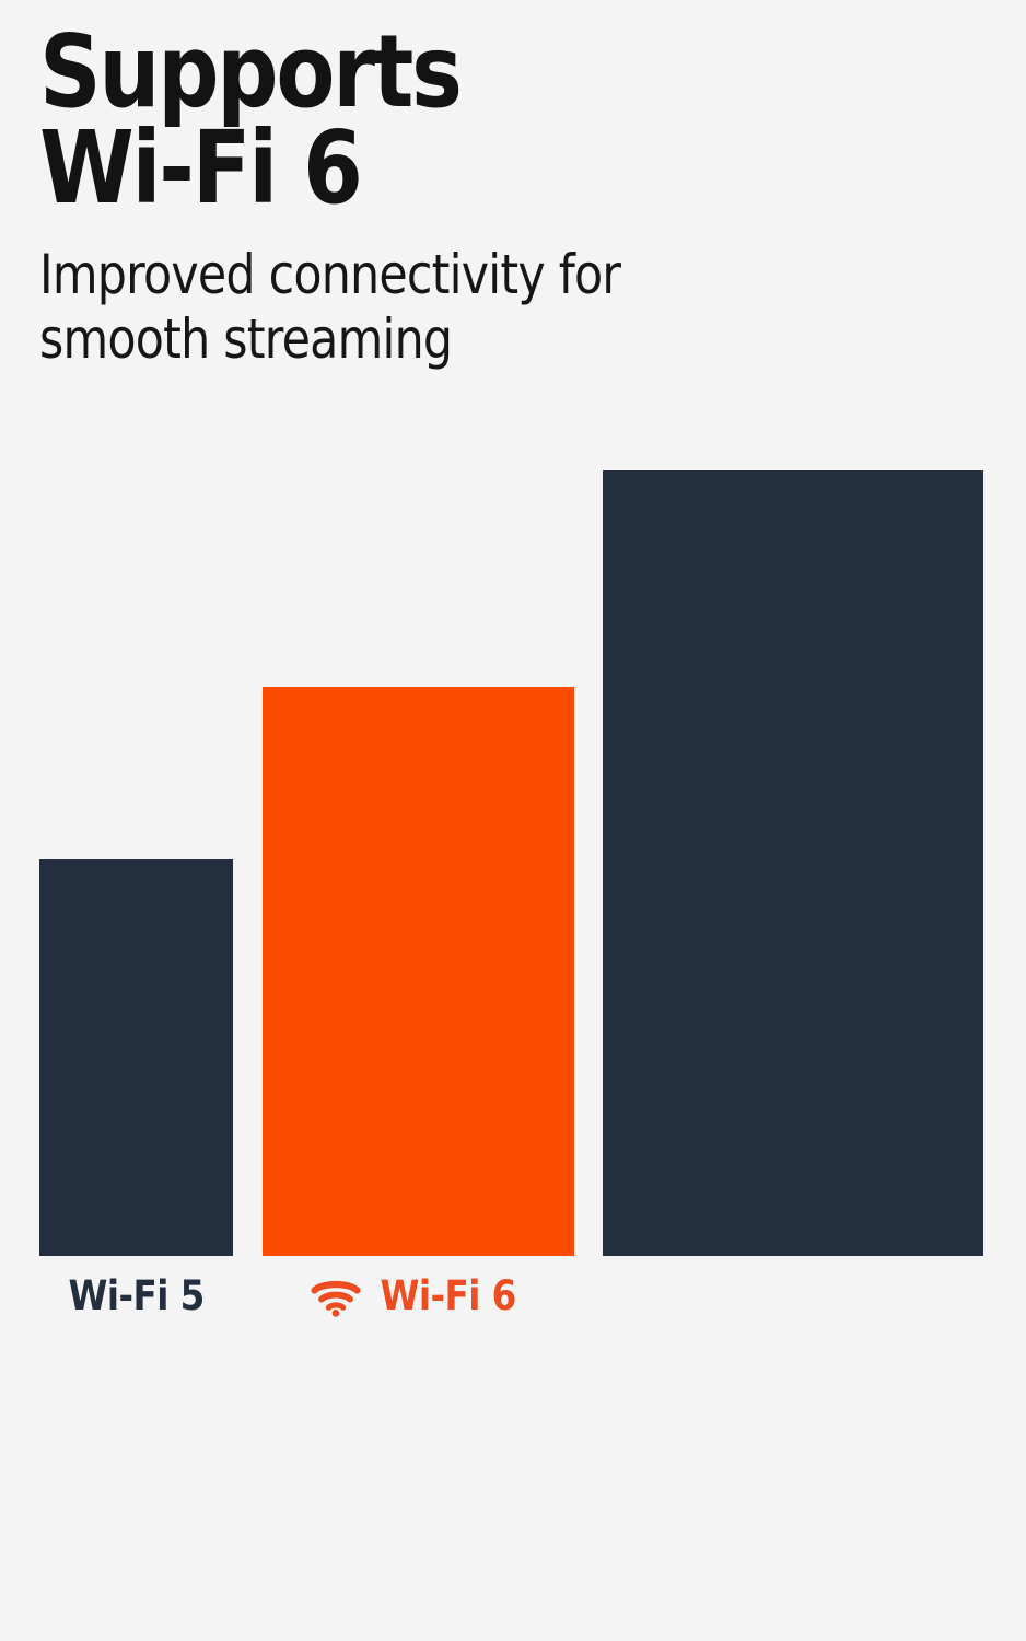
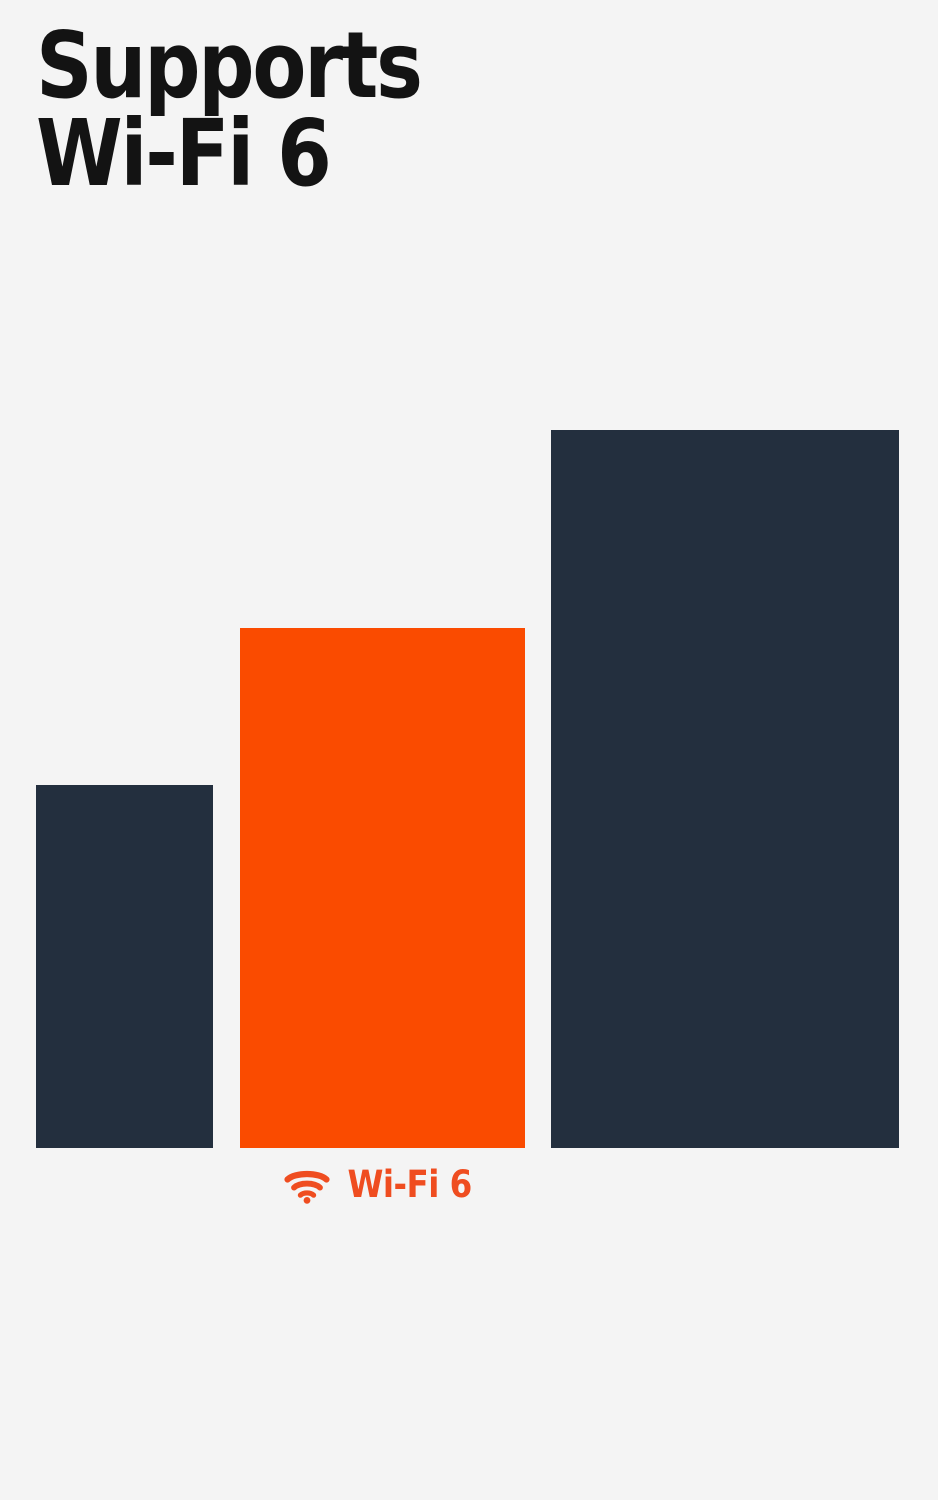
  Supports
  Wi-Fi 6
- Improved connectivity for
- smooth streaming
- Wi-Fi 5
  Wi-Fi 6
